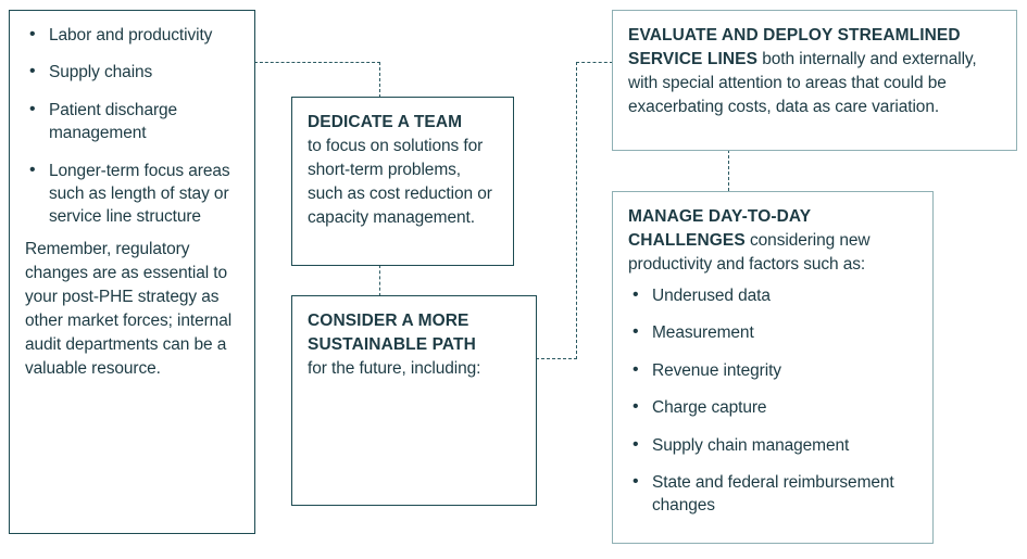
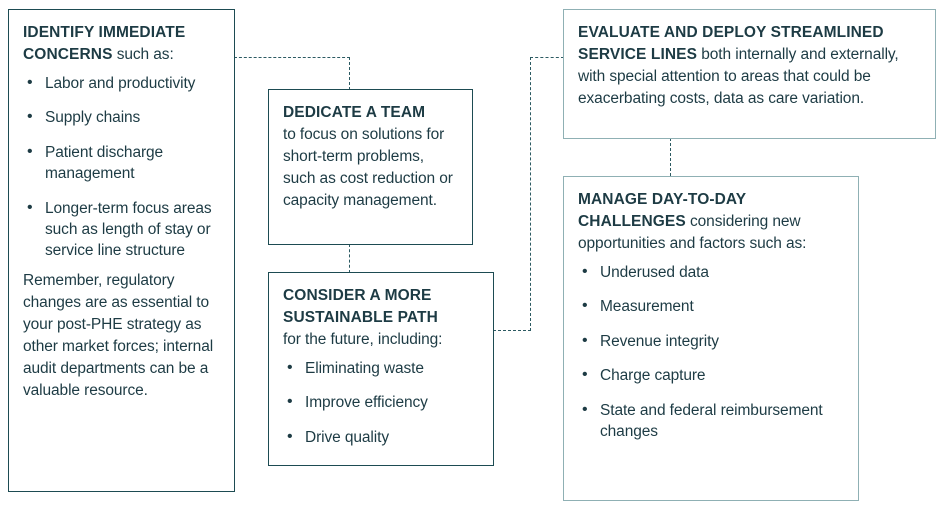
+ IDENTIFY IMMEDIATE CONCERNS such as:
  Labor and productivity
  Supply chains
  Patient discharge management
  Longer-term focus areas such as length of stay or service line structure
  Remember, regulatory changes are as essential to your post-PHE strategy as other market forces; internal audit departments can be a valuable resource.
  DEDICATE A TEAM
  to focus on solutions for short-term problems, such as cost reduction or capacity management.
  CONSIDER A MORE SUSTAINABLE PATH
  for the future, including:
+ Eliminating waste
+ Improve efficiency
+ Drive quality
  EVALUATE AND DEPLOY STREAMLINED SERVICE LINES both internally and externally, with special attention to areas that could be exacerbating costs, data as care variation.
- MANAGE DAY-TO-DAY CHALLENGES considering new productivity and factors such as:
+ MANAGE DAY-TO-DAY CHALLENGES considering new opportunities and factors such as:
  Underused data
  Measurement
  Revenue integrity
  Charge capture
- Supply chain management
  State and federal reimbursement changes
